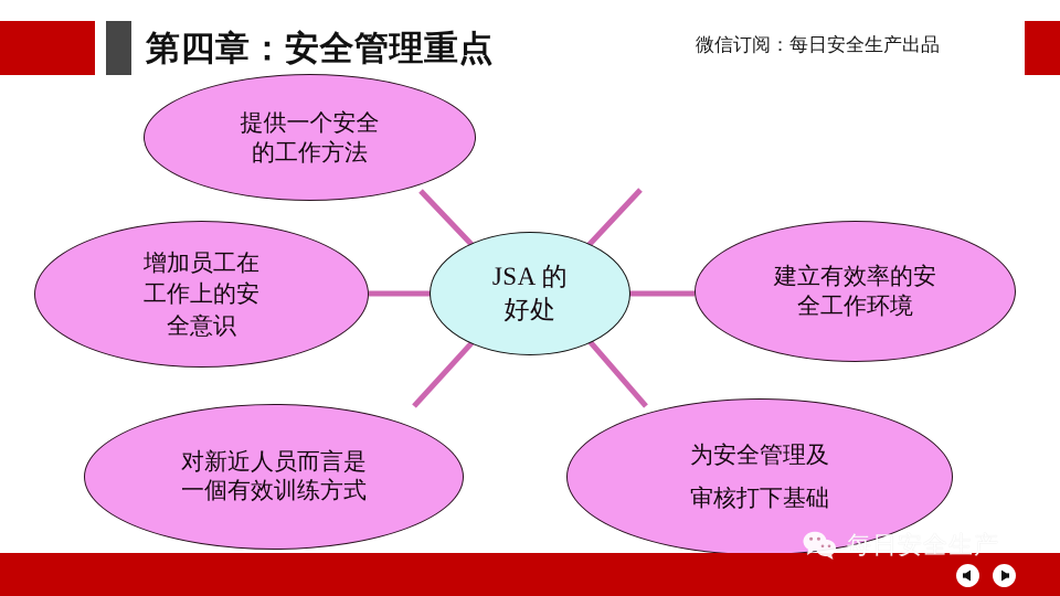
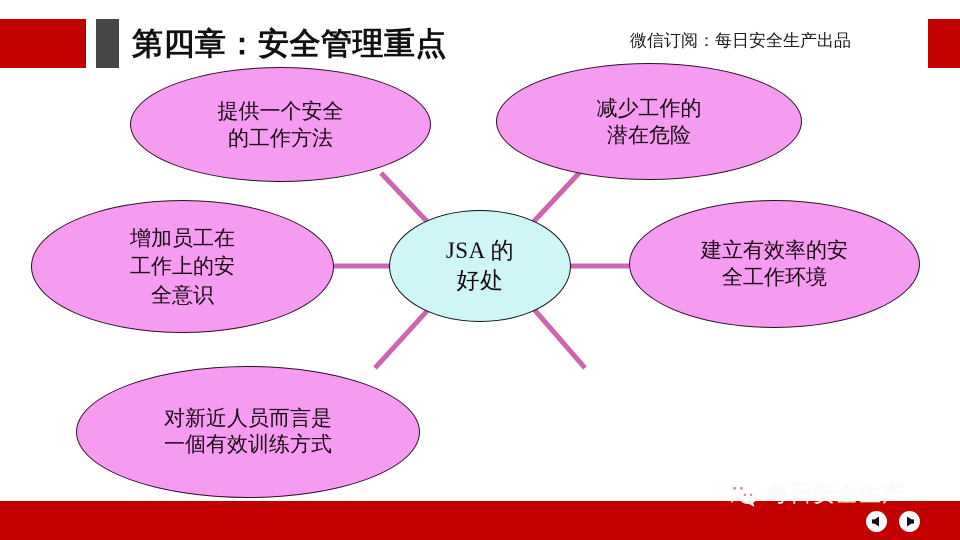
  第四章：安全管理重点
  微信订阅：每日安全生产出品
  提供一个安全
  的工作方法
+ 减少工作的
+ 潜在危险
  增加员工在
  工作上的安
  全意识
  建立有效率的安
  全工作环境
  对新近人员而言是
  一個有效训练方式
- 为安全管理及
- 审核打下基础
  JSA 的
  好处
  每日安全生产
